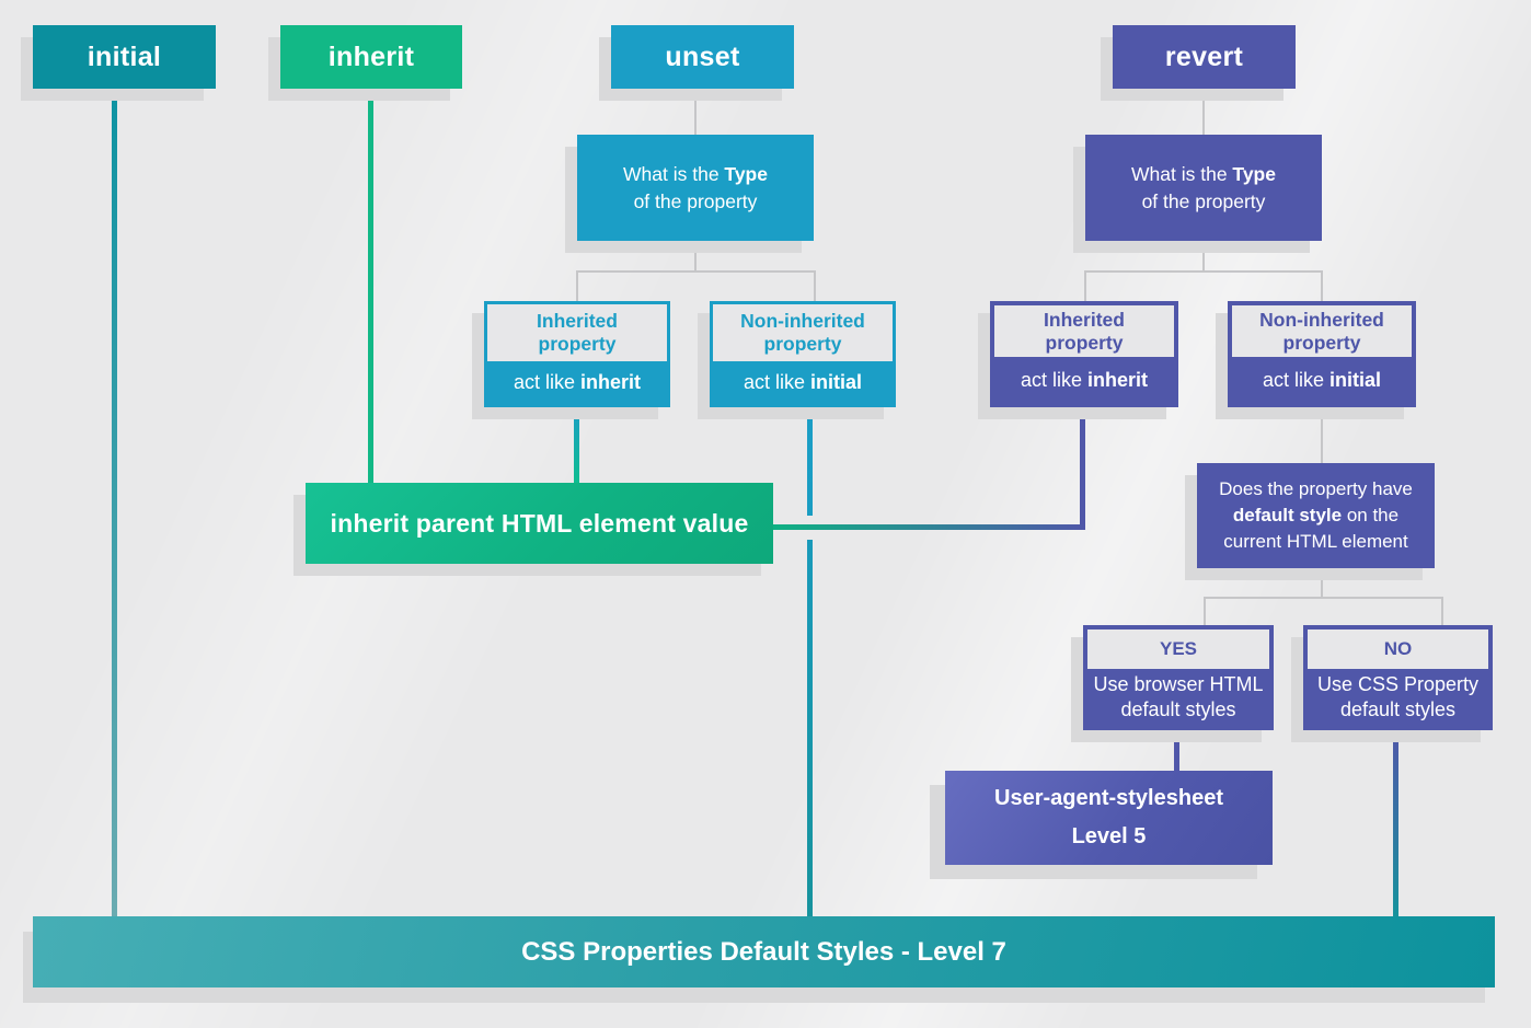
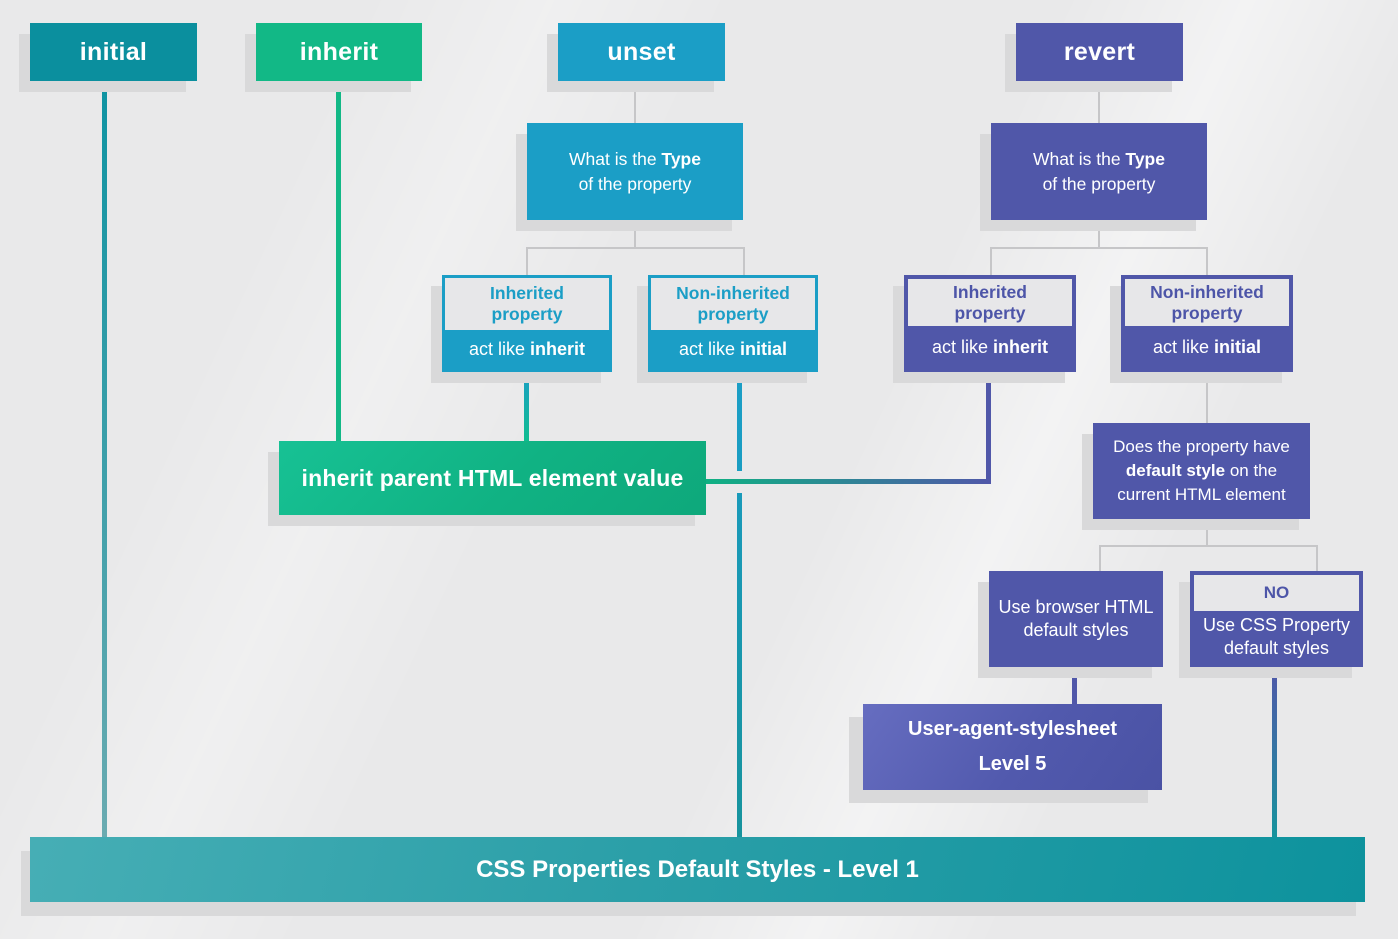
  initial
  inherit
  unset
  revert
  What is the Type
  of the property
  What is the Type
  of the property
  Inherited
  property
  act like
  inherit
  Non-inherited
  property
  act like
  initial
  Inherited
  property
  act like
  inherit
  Non-inherited
  property
  act like
  initial
  inherit parent HTML element value
  Does the property have
  default style on the
  current HTML element
- YES
  Use browser HTML
  default styles
  NO
  Use CSS Property
  default styles
  User-agent-stylesheet
  Level 5
- CSS Properties Default Styles - Level 7
+ CSS Properties Default Styles - Level 1
